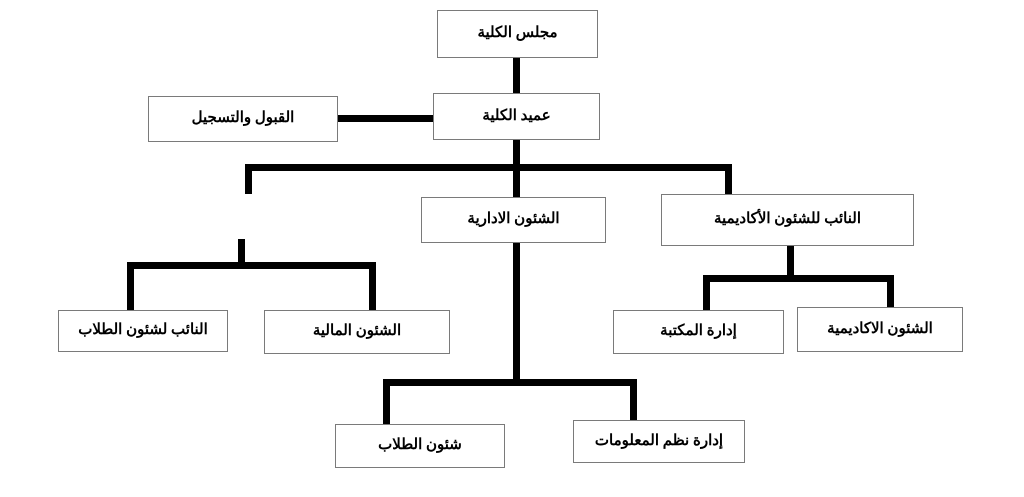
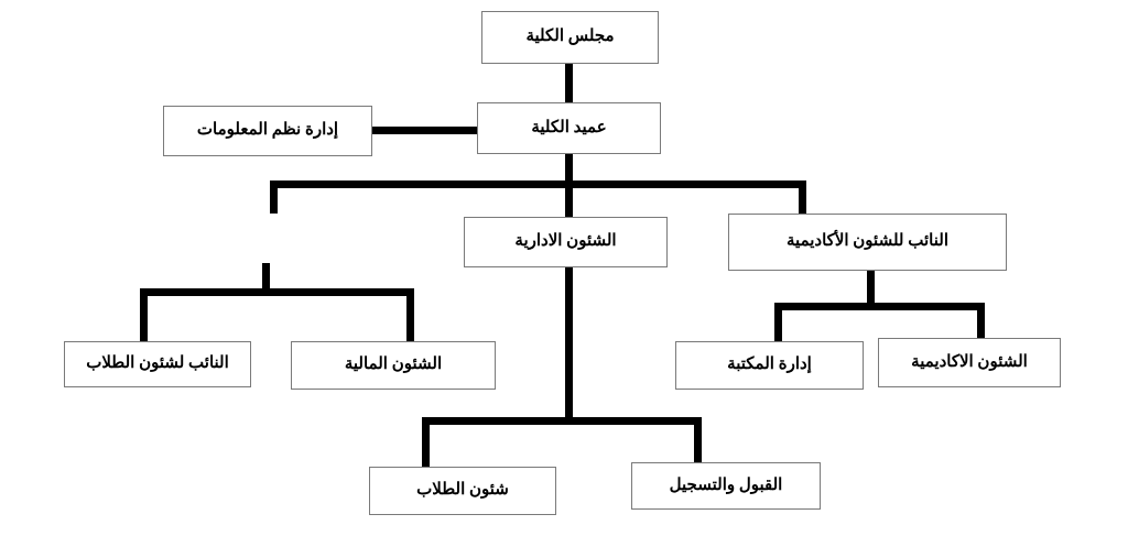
  مجلس الكلية
  عميد الكلية
- القبول والتسجيل
+ إدارة نظم المعلومات
  الشئون الادارية
  النائب للشئون الأكاديمية
  النائب لشئون الطلاب
  الشئون المالية
  إدارة المكتبة
  الشئون الاكاديمية
  شئون الطلاب
- إدارة نظم المعلومات
+ القبول والتسجيل
